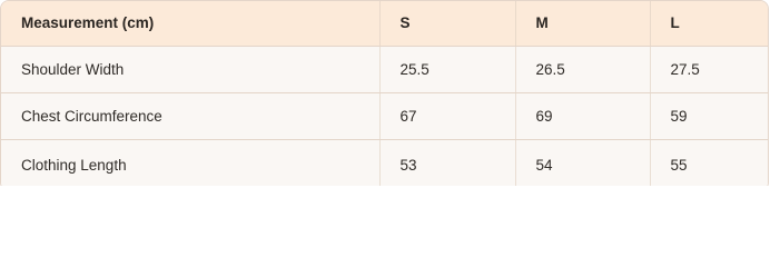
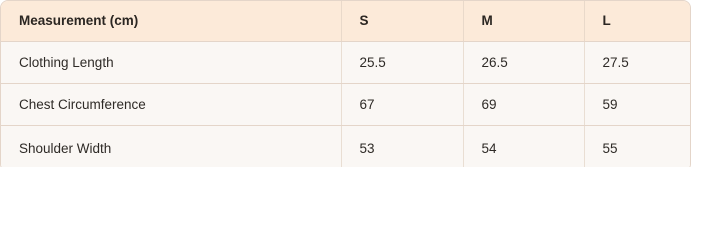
  Measurement (cm)	S	M	L
- Shoulder Width	25.5	26.5	27.5
+ Clothing Length	25.5	26.5	27.5
  Chest Circumference	67	69	59
- Clothing Length	53	54	55
+ Shoulder Width	53	54	55
